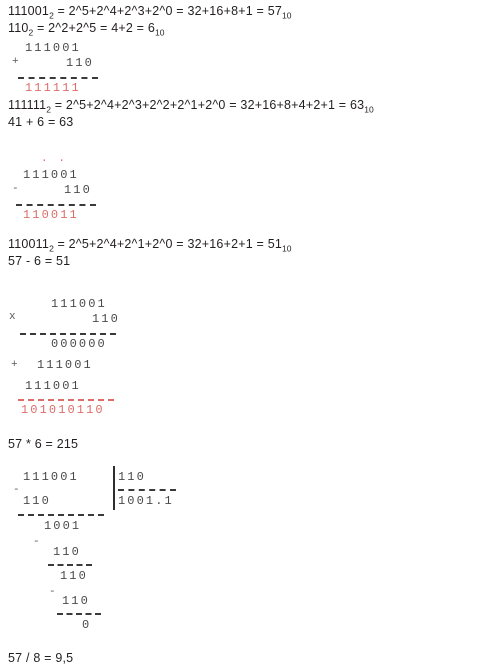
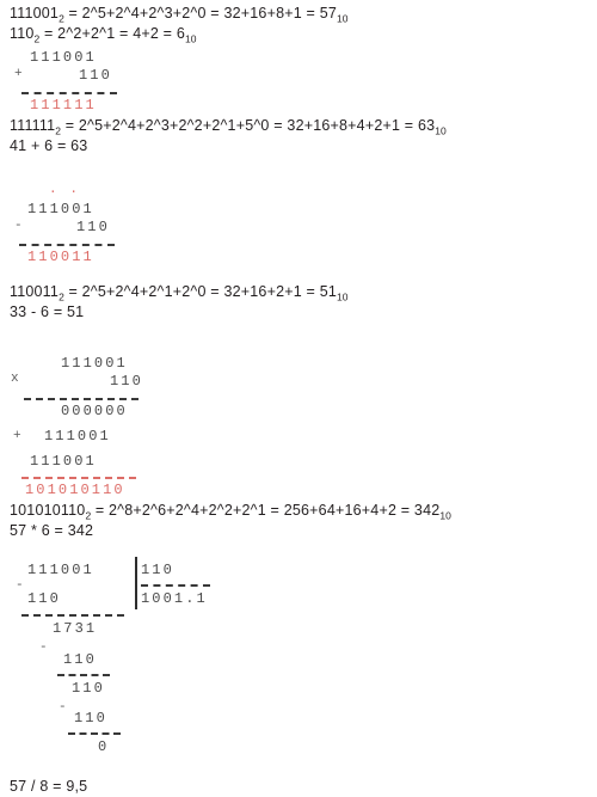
  1110012 = 2^5+2^4+2^3+2^0 = 32+16+8+1 = 5710
- 1102 = 2^2+2^5 = 4+2 = 610
+ 1102 = 2^2+2^1 = 4+2 = 610
  111001
  +
  110
  111111
- 1111112 = 2^5+2^4+2^3+2^2+2^1+2^0 = 32+16+8+4+2+1 = 6310
+ 1111112 = 2^5+2^4+2^3+2^2+2^1+5^0 = 32+16+8+4+2+1 = 6310
  41 + 6 = 63
  . .
  111001
  -
  110
  110011
  1100112 = 2^5+2^4+2^1+2^0 = 32+16+2+1 = 5110
- 57 - 6 = 51
+ 33 - 6 = 51
  111001
  x
  110
  000000
  +
  111001
  111001
  101010110
+ 1010101102 = 2^8+2^6+2^4+2^2+2^1 = 256+64+16+4+2 = 34210
- 57 * 6 = 215
+ 57 * 6 = 342
  111001
  110
  1001.1
  -
  110
- 1001
+ 1731
  -
  110
  110
  -
  110
  0
  57 / 8 = 9,5
